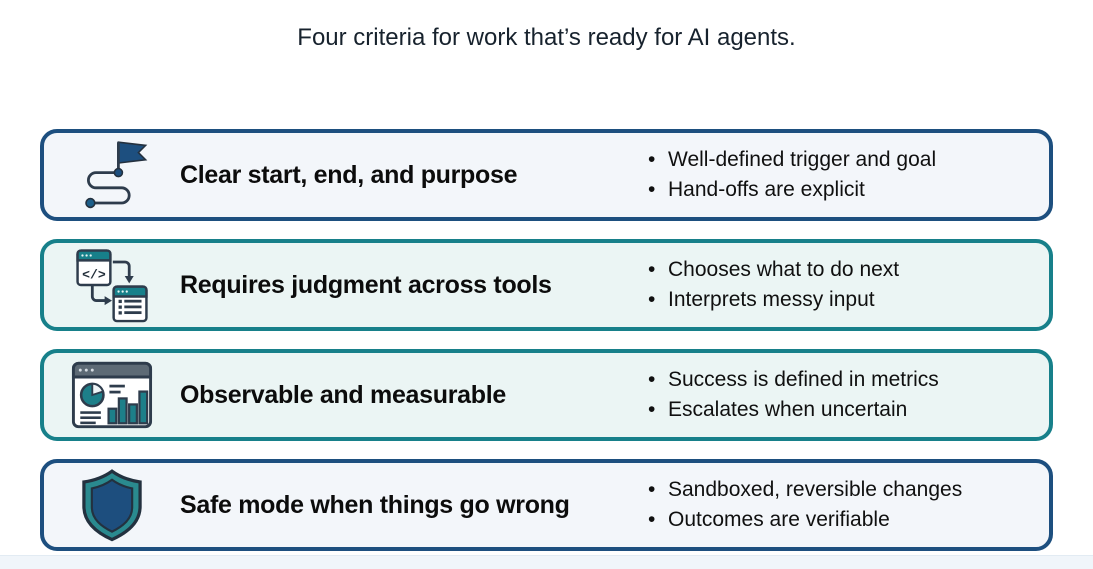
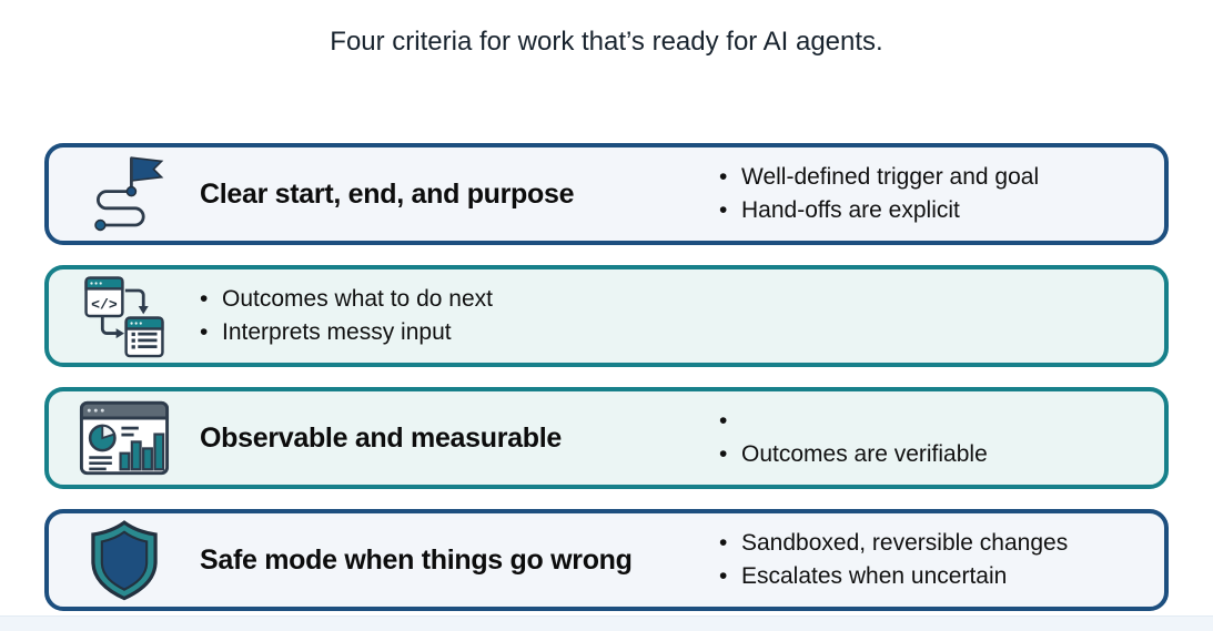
  Four criteria for work that’s ready for AI agents.
  Clear start, end, and purpose
  •
  Well-defined trigger and goal
  •
  Hand-offs are explicit
  </>
- Requires judgment across tools
  •
- Chooses what to do next
+ Outcomes what to do next
  •
  Interprets messy input
  Observable and measurable
  •
- Success is defined in metrics
  •
- Escalates when uncertain
+ Outcomes are verifiable
  Safe mode when things go wrong
  •
  Sandboxed, reversible changes
  •
- Outcomes are verifiable
+ Escalates when uncertain
